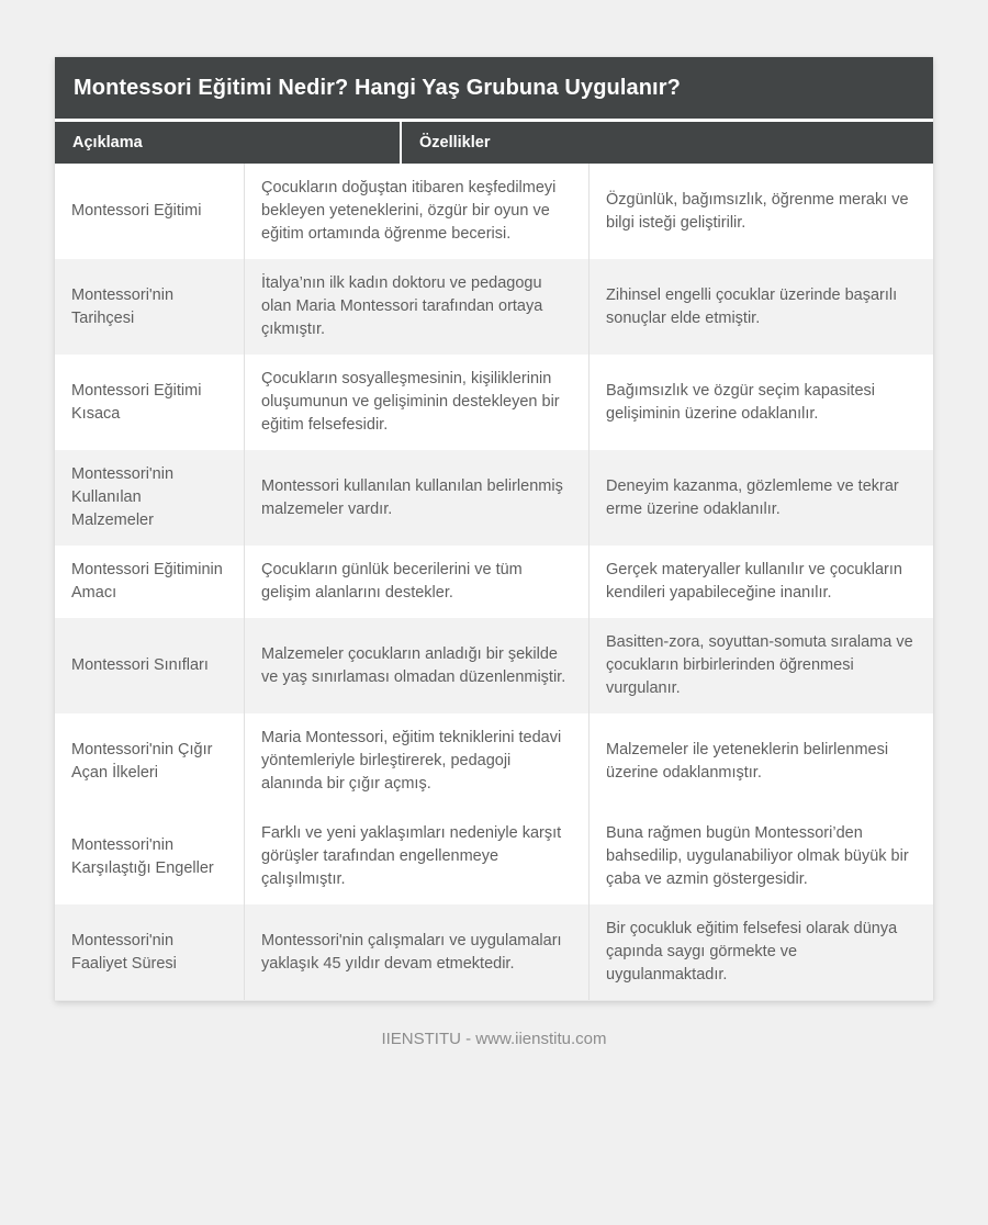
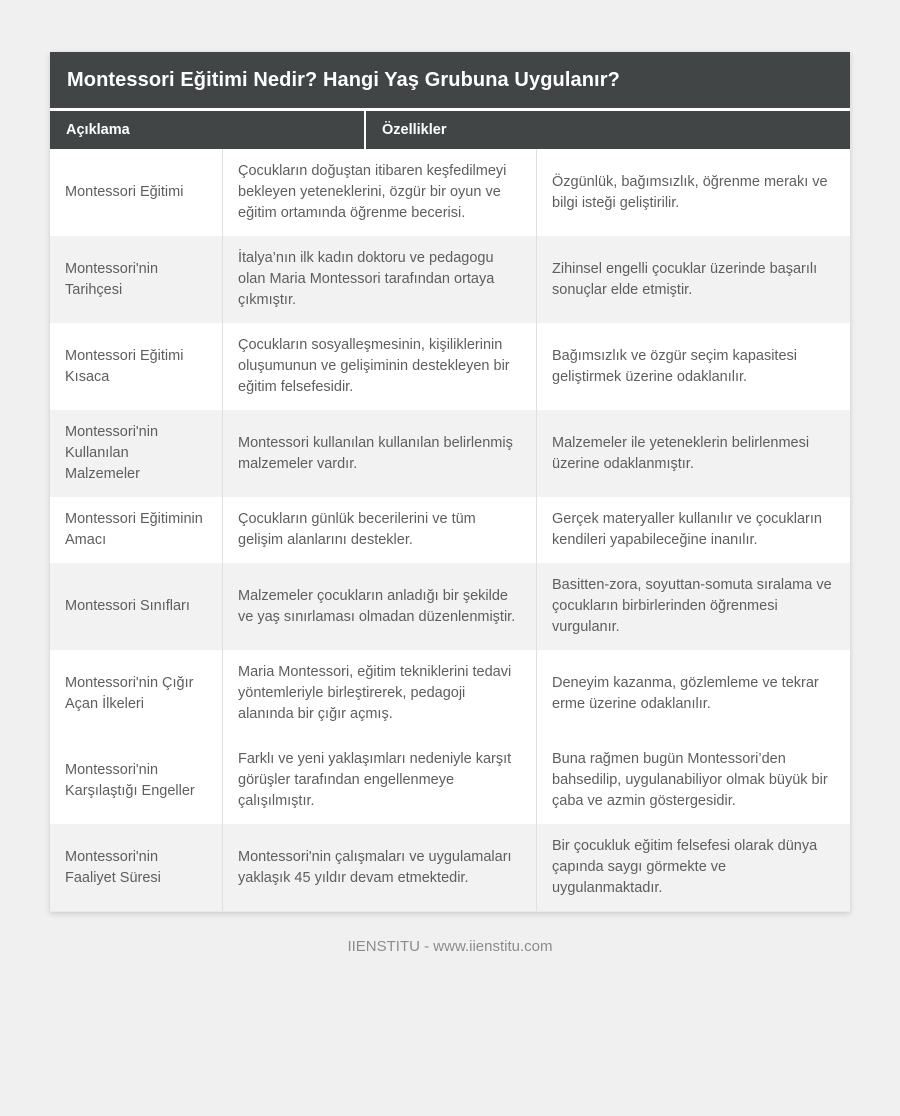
  Montessori Eğitimi Nedir? Hangi Yaş Grubuna Uygulanır?
  Açıklama
  Özellikler
  Montessori Eğitimi
  Çocukların doğuştan itibaren keşfedilmeyi bekleyen yeteneklerini, özgür bir oyun ve eğitim ortamında öğrenme becerisi.
  Özgünlük, bağımsızlık, öğrenme merakı ve bilgi isteği geliştirilir.
  Montessori'nin Tarihçesi
  İtalya’nın ilk kadın doktoru ve pedagogu olan Maria Montessori tarafından ortaya çıkmıştır.
  Zihinsel engelli çocuklar üzerinde başarılı sonuçlar elde etmiştir.
  Montessori Eğitimi Kısaca
  Çocukların sosyalleşmesinin, kişiliklerinin oluşumunun ve gelişiminin destekleyen bir eğitim felsefesidir.
- Bağımsızlık ve özgür seçim kapasitesi gelişiminin üzerine odaklanılır.
+ Bağımsızlık ve özgür seçim kapasitesi geliştirmek üzerine odaklanılır.
  Montessori'nin Kullanılan Malzemeler
  Montessori kullanılan kullanılan belirlenmiş malzemeler vardır.
- Deneyim kazanma, gözlemleme ve tekrar erme üzerine odaklanılır.
+ Malzemeler ile yeteneklerin belirlenmesi üzerine odaklanmıştır.
  Montessori Eğitiminin Amacı
  Çocukların günlük becerilerini ve tüm gelişim alanlarını destekler.
  Gerçek materyaller kullanılır ve çocukların kendileri yapabileceğine inanılır.
  Montessori Sınıfları
  Malzemeler çocukların anladığı bir şekilde ve yaş sınırlaması olmadan düzenlenmiştir.
  Basitten-zora, soyuttan-somuta sıralama ve çocukların birbirlerinden öğrenmesi vurgulanır.
  Montessori'nin Çığır Açan İlkeleri
  Maria Montessori, eğitim tekniklerini tedavi yöntemleriyle birleştirerek, pedagoji alanında bir çığır açmış.
- Malzemeler ile yeteneklerin belirlenmesi üzerine odaklanmıştır.
+ Deneyim kazanma, gözlemleme ve tekrar erme üzerine odaklanılır.
  Montessori'nin Karşılaştığı Engeller
  Farklı ve yeni yaklaşımları nedeniyle karşıt görüşler tarafından engellenmeye çalışılmıştır.
  Buna rağmen bugün Montessori’den bahsedilip, uygulanabiliyor olmak büyük bir çaba ve azmin göstergesidir.
  Montessori'nin Faaliyet Süresi
  Montessori'nin çalışmaları ve uygulamaları yaklaşık 45 yıldır devam etmektedir.
  Bir çocukluk eğitim felsefesi olarak dünya çapında saygı görmekte ve uygulanmaktadır.
  IIENSTITU - www.iienstitu.com
